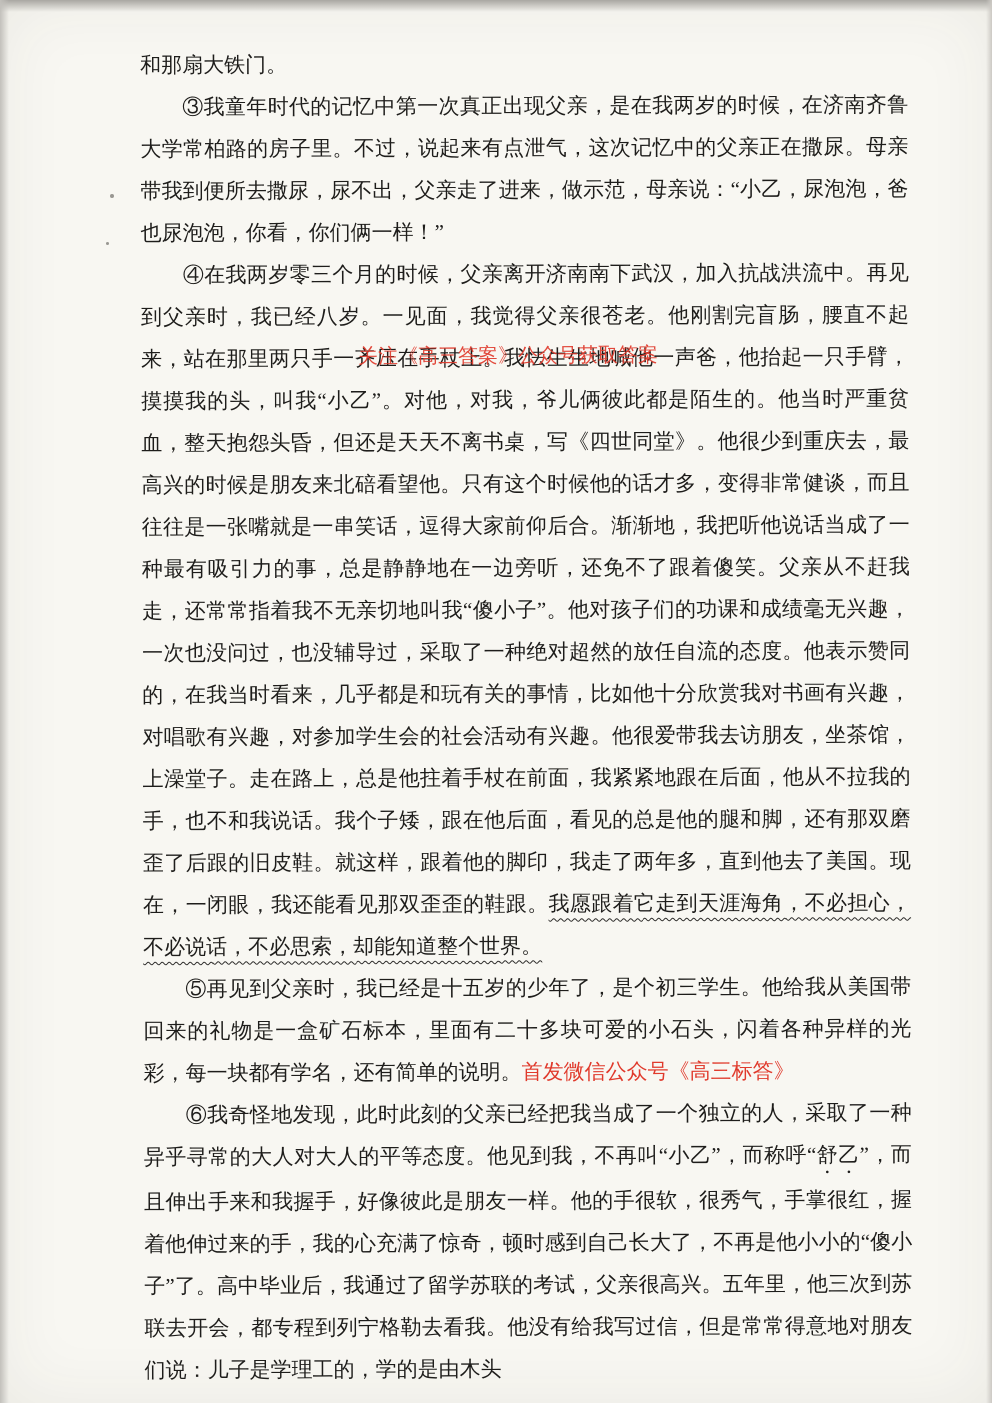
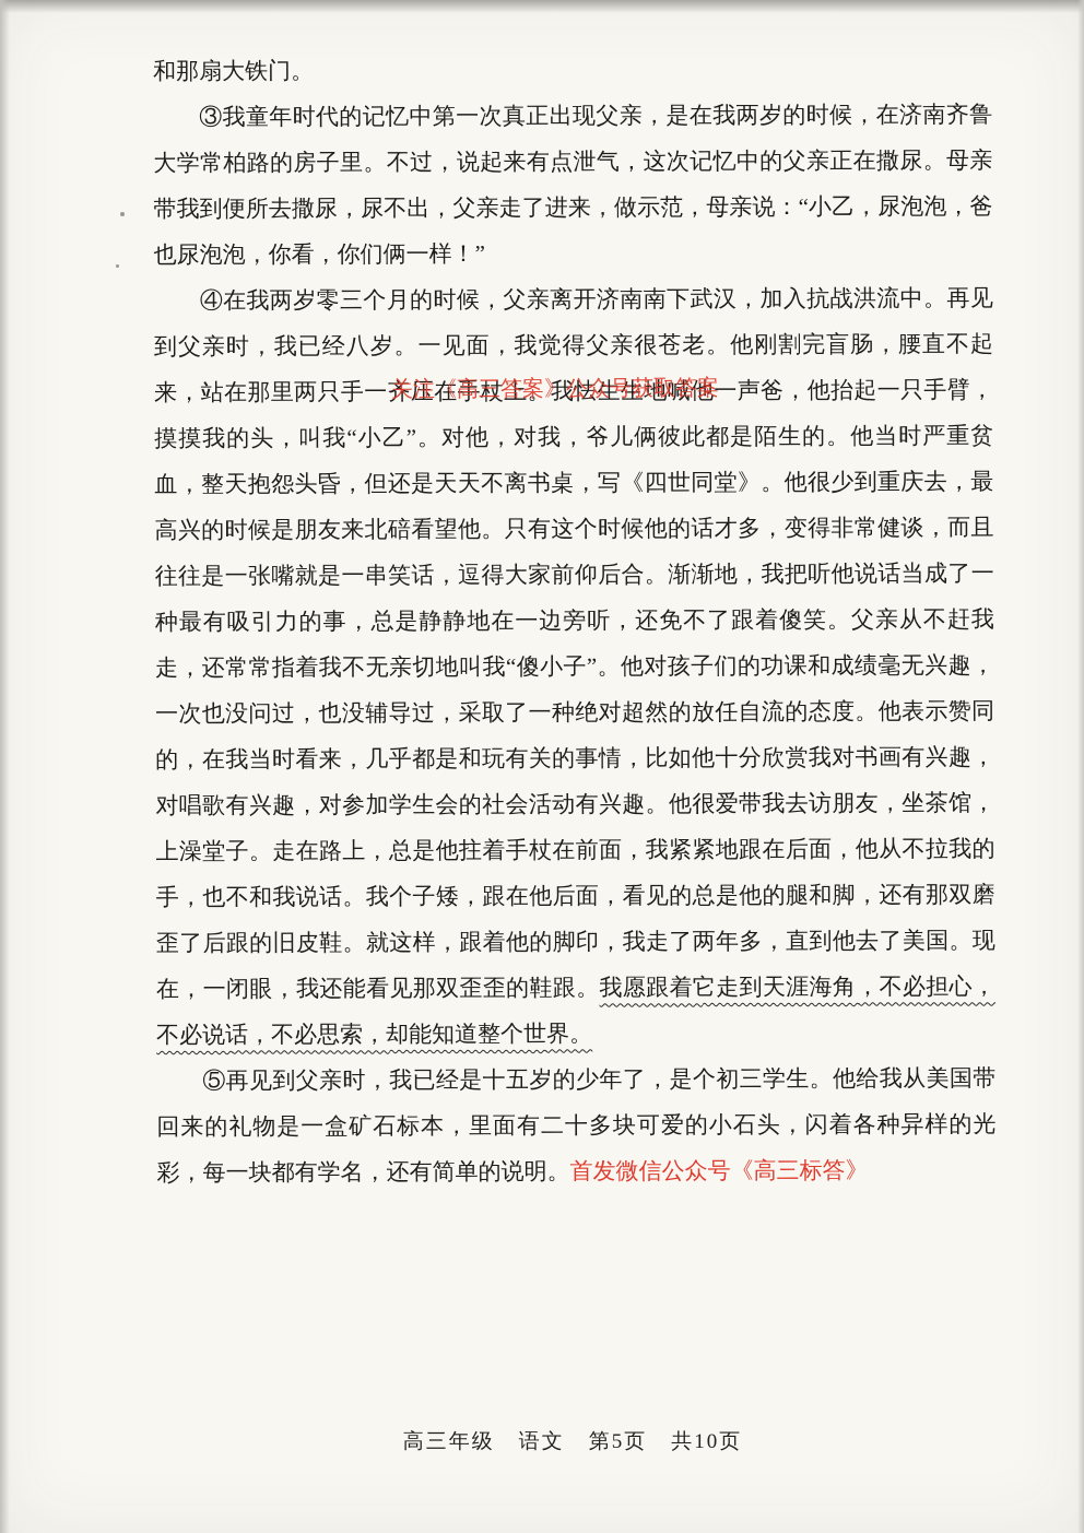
  和那扇大铁门。
  ③我童年时代的记忆中第一次真正出现父亲，是在我两岁的时候，在济南齐鲁大学常柏路的房子里。不过，说起来有点泄气，这次记忆中的父亲正在撒尿。母亲带我到便所去撒尿，尿不出，父亲走了进来，做示范，母亲说：“小乙，尿泡泡，爸也尿泡泡，你看，你们俩一样！”
  ④在我两岁零三个月的时候，父亲离开济南南下武汉，加入抗战洪流中。再见到父亲时，我已经八岁。一见面，我觉得父亲很苍老。他刚割完盲肠，腰直不起来，站在那里两只手一齐压在手杖上。我怯生生地喊他一声爸，他抬起一只手臂，摸摸我的头，叫我“小乙”。对他，对我，爷儿俩彼此都是陌生的。他当时严重贫血，整天抱怨头昏，但还是天天不离书桌，写《四世同堂》。他很少到重庆去，最高兴的时候是朋友来北碚看望他。只有这个时候他的话才多，变得非常健谈，而且往往是一张嘴就是一串笑话，逗得大家前仰后合。渐渐地，我把听他说话当成了一种最有吸引力的事，总是静静地在一边旁听，还免不了跟着傻笑。父亲从不赶我走，还常常指着我不无亲切地叫我“傻小子”。他对孩子们的功课和成绩毫无兴趣，一次也没问过，也没辅导过，采取了一种绝对超然的放任自流的态度。他表示赞同的，在我当时看来，几乎都是和玩有关的事情，比如他十分欣赏我对书画有兴趣，对唱歌有兴趣，对参加学生会的社会活动有兴趣。他很爱带我去访朋友，坐茶馆，上澡堂子。走在路上，总是他拄着手杖在前面，我紧紧地跟在后面，他从不拉我的手，也不和我说话。我个子矮，跟在他后面，看见的总是他的腿和脚，还有那双磨歪了后跟的旧皮鞋。就这样，跟着他的脚印，我走了两年多，直到他去了美国。现在，一闭眼，我还能看见那双歪歪的鞋跟。我愿跟着它走到天涯海角，不必担心，不必说话，不必思索，却能知道整个世界。
  ⑤再见到父亲时，我已经是十五岁的少年了，是个初三学生。他给我从美国带回来的礼物是一盒矿石标本，里面有二十多块可爱的小石头，闪着各种异样的光彩，每一块都有学名，还有简单的说明。首发微信公众号《高三标答》
- ⑥我奇怪地发现，此时此刻的父亲已经把我当成了一个独立的人，采取了一种异乎寻常的大人对大人的平等态度。他见到我，不再叫“小乙”，而称呼“舒乙”，而且伸出手来和我握手，好像彼此是朋友一样。他的手很软，很秀气，手掌很红，握着他伸过来的手，我的心充满了惊奇，顿时感到自己长大了，不再是他小小的“傻小子”了。高中毕业后，我通过了留学苏联的考试，父亲很高兴。五年里，他三次到苏联去开会，都专程到列宁格勒去看我。他没有给我写过信，但是常常得意地对朋友们说：儿子是学理工的，学的是由木头
  关注《高三答案》公众号获取答案
+ 高三年级 语文 第5页 共10页
